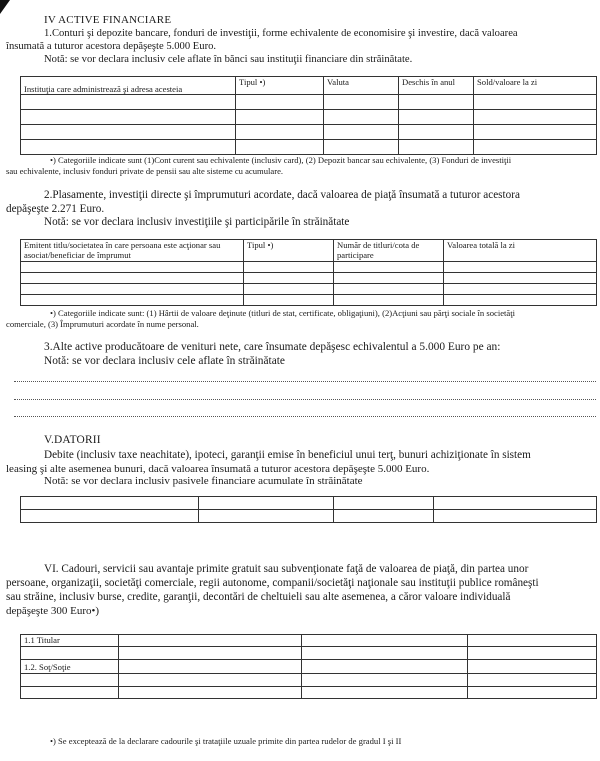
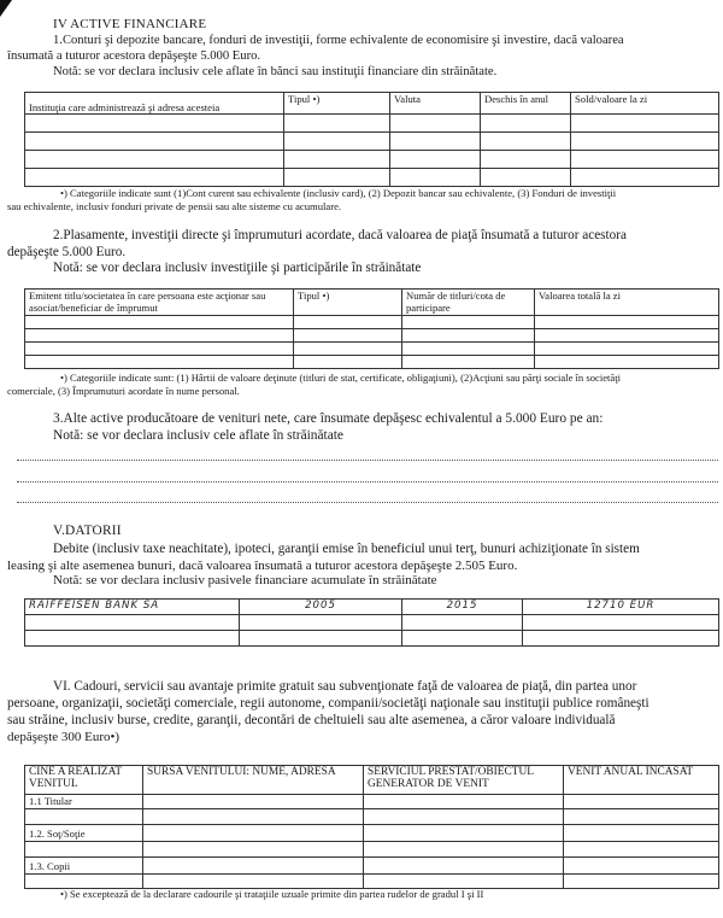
  IV ACTIVE FINANCIARE
  1.Conturi şi depozite bancare, fonduri de investiţii, forme echivalente de economisire şi investire, dacă valoarea
  însumată a tuturor acestora depăşeşte 5.000 Euro.
  Notă: se vor declara inclusiv cele aflate în bănci sau instituţii financiare din străinătate.
  Instituţia care administrează şi adresa acesteia	Tipul •)	Valuta	Deschis în anul	Sold/valoare la zi
  •) Categoriile indicate sunt (1)Cont curent sau echivalente (inclusiv card), (2) Depozit bancar sau echivalente, (3) Fonduri de investiţii
  sau echivalente, inclusiv fonduri private de pensii sau alte sisteme cu acumulare.
  2.Plasamente, investiţii directe şi împrumuturi acordate, dacă valoarea de piaţă însumată a tuturor acestora
- depăşeşte 2.271 Euro.
+ depăşeşte 5.000 Euro.
  Notă: se vor declara inclusiv investiţiile şi participările în străinătate
  Emitent titlu/societatea în care persoana este acţionar sau asociat/beneficiar de împrumut	Tipul •)	Număr de titluri/cota de participare	Valoarea totală la zi
  •) Categoriile indicate sunt: (1) Hârtii de valoare deţinute (titluri de stat, certificate, obligaţiuni), (2)Acţiuni sau părţi sociale în societăţi
  comerciale, (3) Împrumuturi acordate în nume personal.
  3.Alte active producătoare de venituri nete, care însumate depăşesc echivalentul a 5.000 Euro pe an:
  Notă: se vor declara inclusiv cele aflate în străinătate
  V.DATORII
  Debite (inclusiv taxe neachitate), ipoteci, garanţii emise în beneficiul unui terţ, bunuri achiziţionate în sistem
- leasing şi alte asemenea bunuri, dacă valoarea însumată a tuturor acestora depăşeşte 5.000 Euro.
+ leasing şi alte asemenea bunuri, dacă valoarea însumată a tuturor acestora depăşeşte 2.505 Euro.
  Notă: se vor declara inclusiv pasivele financiare acumulate în străinătate
+ RAIFFEISEN BANK SA	2005	2015	12710 EUR
  VI. Cadouri, servicii sau avantaje primite gratuit sau subvenţionate faţă de valoarea de piaţă, din partea unor
  persoane, organizaţii, societăţi comerciale, regii autonome, companii/societăţi naţionale sau instituţii publice româneşti
  sau străine, inclusiv burse, credite, garanţii, decontări de cheltuieli sau alte asemenea, a căror valoare individuală
  depăşeşte 300 Euro•)
+ CINE A REALIZAT VENITUL	SURSA VENITULUI: NUME, ADRESA	SERVICIUL PRESTAT/OBIECTUL GENERATOR DE VENIT	VENIT ANUAL ÎNCASAT
  1.1 Titular
  1.2. Soţ/Soţie
+ 1.3. Copii
  •) Se exceptează de la declarare cadourile şi trataţiile uzuale primite din partea rudelor de gradul I şi II
